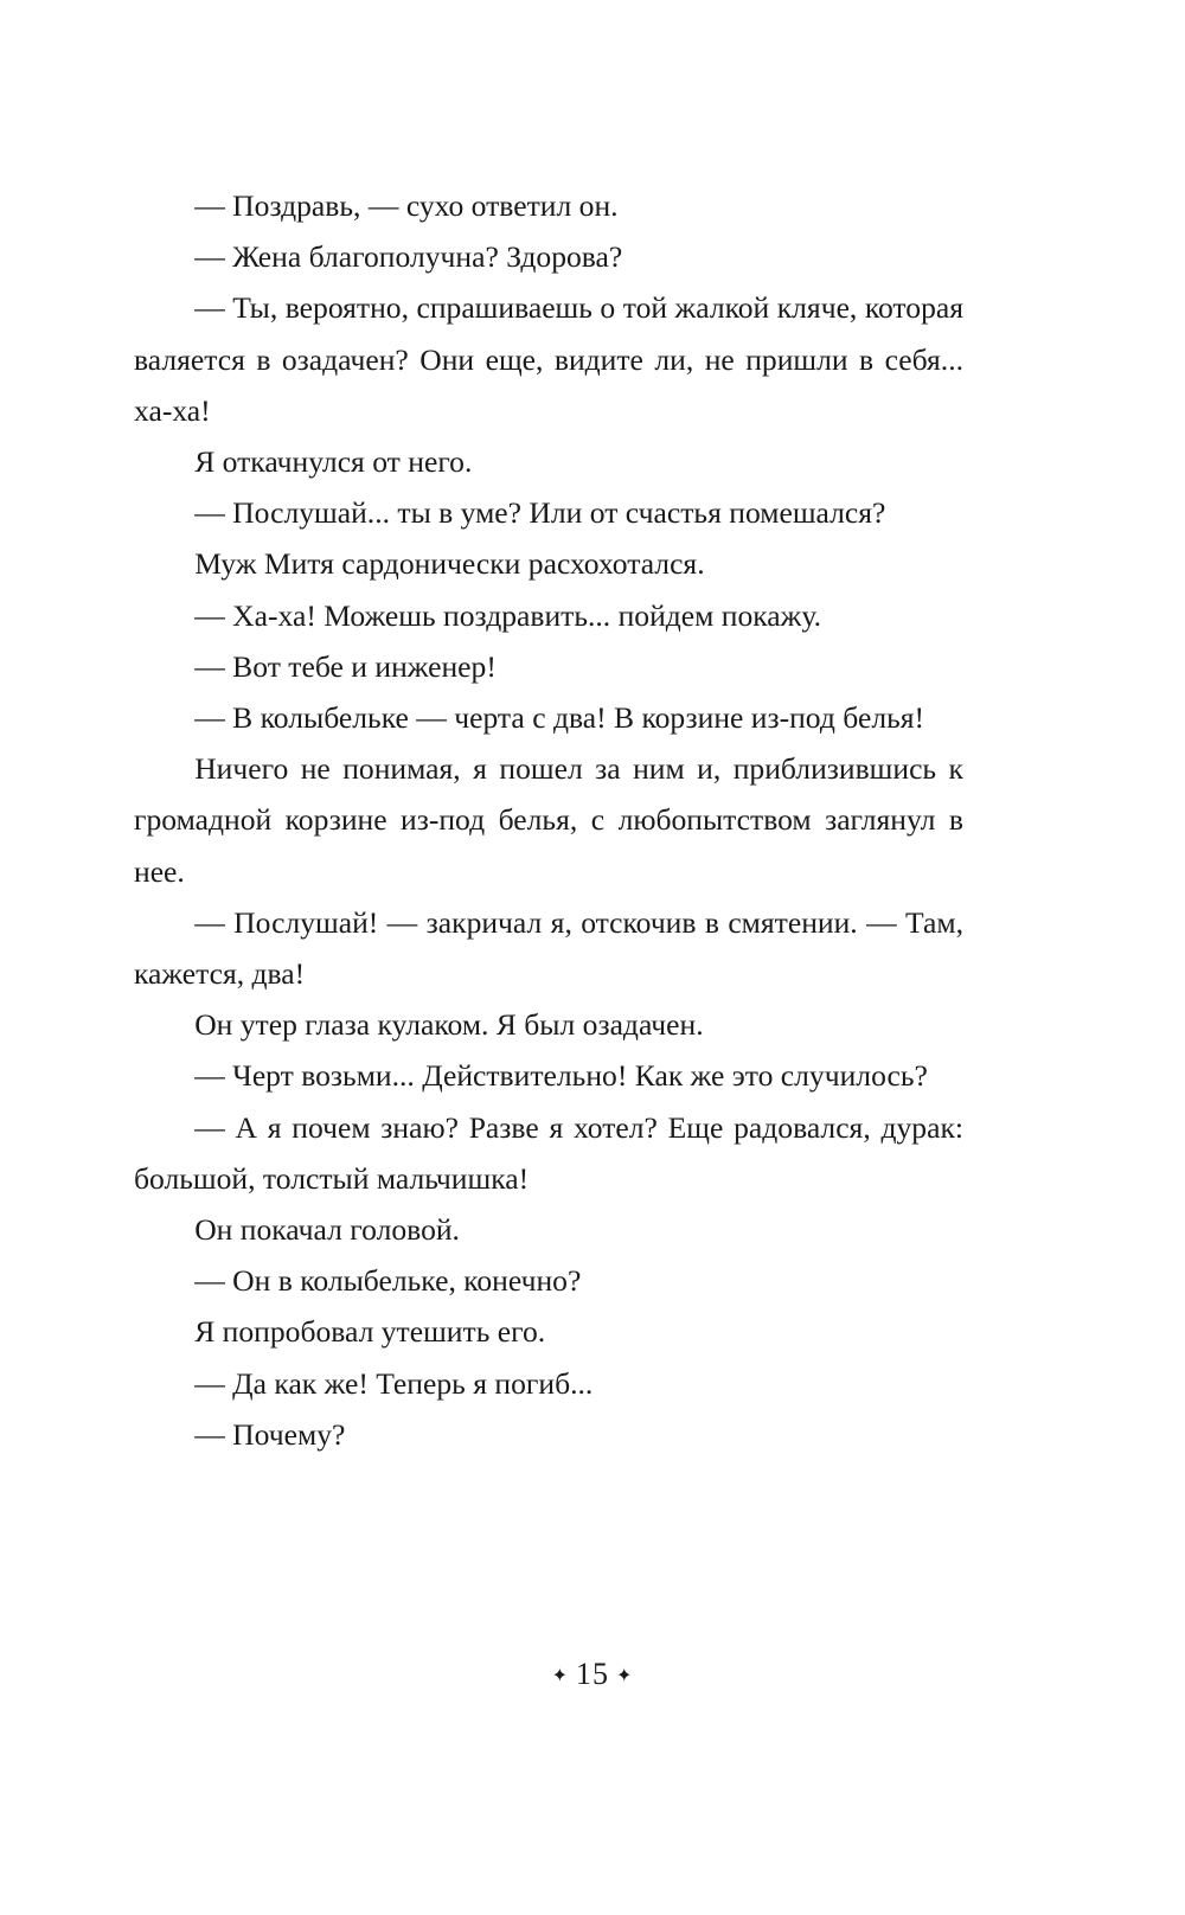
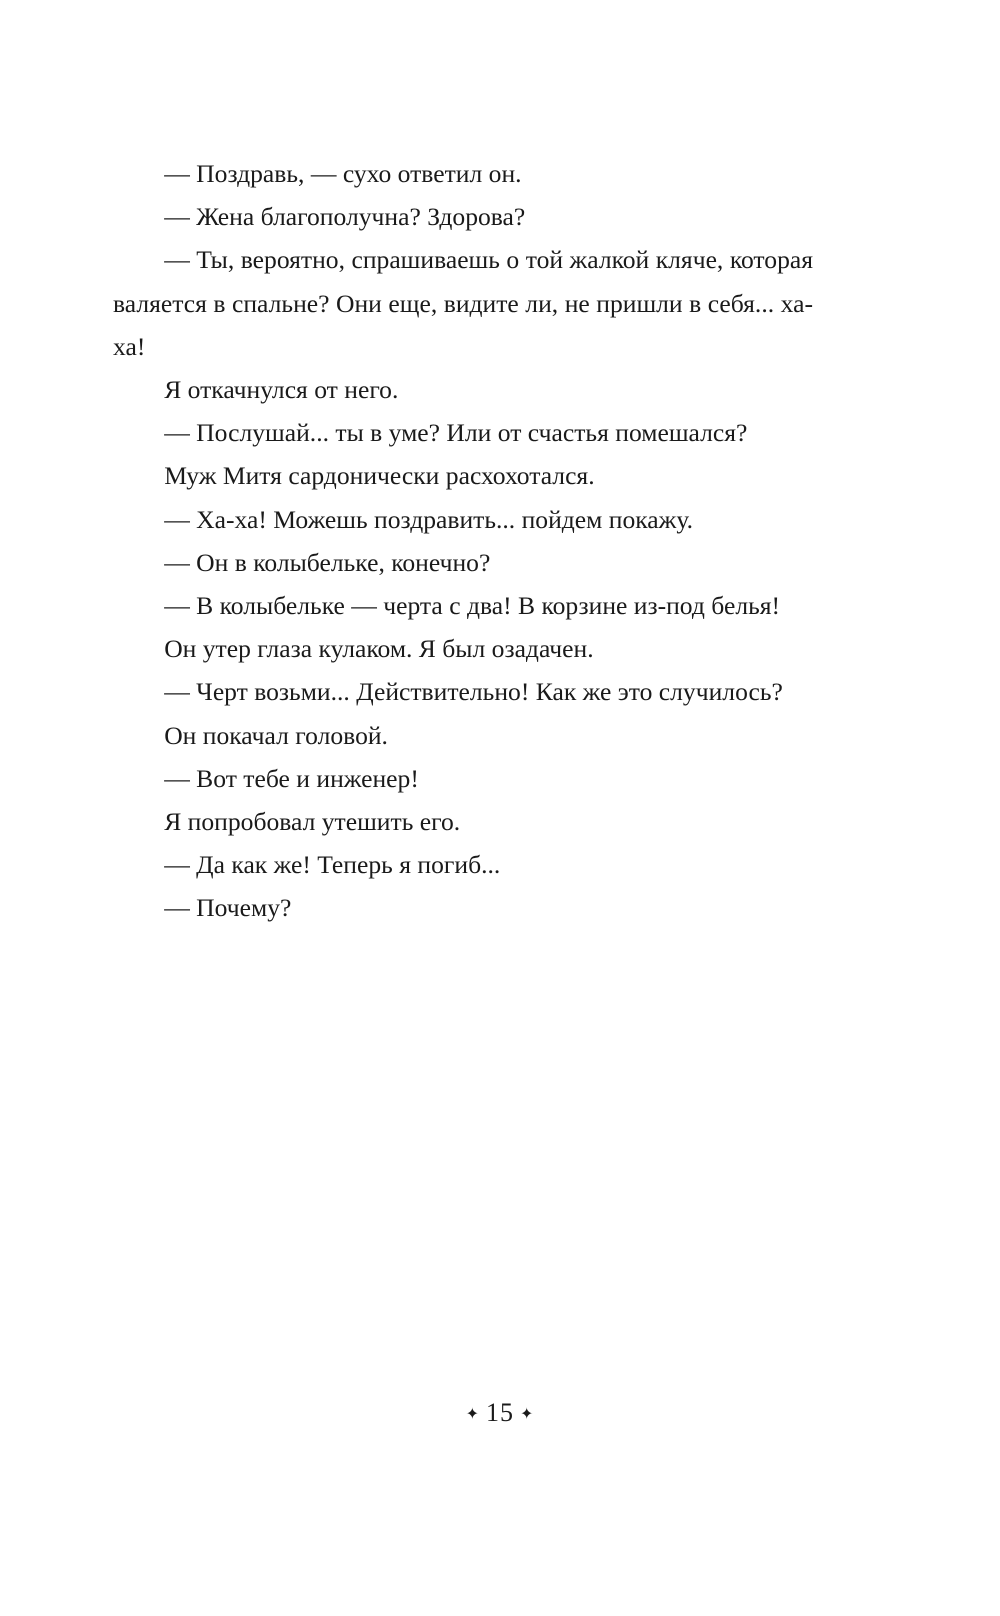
  — Поздравь, — сухо ответил он.
  — Жена благополучна? Здорова?
- — Ты, вероятно, спрашиваешь о той жалкой кляче, которая валяется в озадачен? Они еще, видите ли, не пришли в себя... ха-ха!
+ — Ты, вероятно, спрашиваешь о той жалкой кляче, которая валяется в спальне? Они еще, видите ли, не пришли в себя... ха-ха!
  Я откачнулся от него.
  — Послушай... ты в уме? Или от счастья помешался?
  Муж Митя сардонически расхохотался.
  — Ха-ха! Можешь поздравить... пойдем покажу.
- — Вот тебе и инженер!
+ — Он в колыбельке, конечно?
  — В колыбельке — черта с два! В корзине из-под белья!
- Ничего не понимая, я пошел за ним и, приблизившись к громадной корзине из-под белья, с любопытством заглянул в нее.
- — Послушай! — закричал я, отскочив в смятении. — Там, кажется, два!
  Он утер глаза кулаком. Я был озадачен.
  — Черт возьми... Действительно! Как же это случилось?
- — А я почем знаю? Разве я хотел? Еще радовался, дурак: большой, толстый мальчишка!
  Он покачал головой.
- — Он в колыбельке, конечно?
+ — Вот тебе и инженер!
  Я попробовал утешить его.
  — Да как же! Теперь я погиб...
  — Почему?
  ✦ 15 ✦
